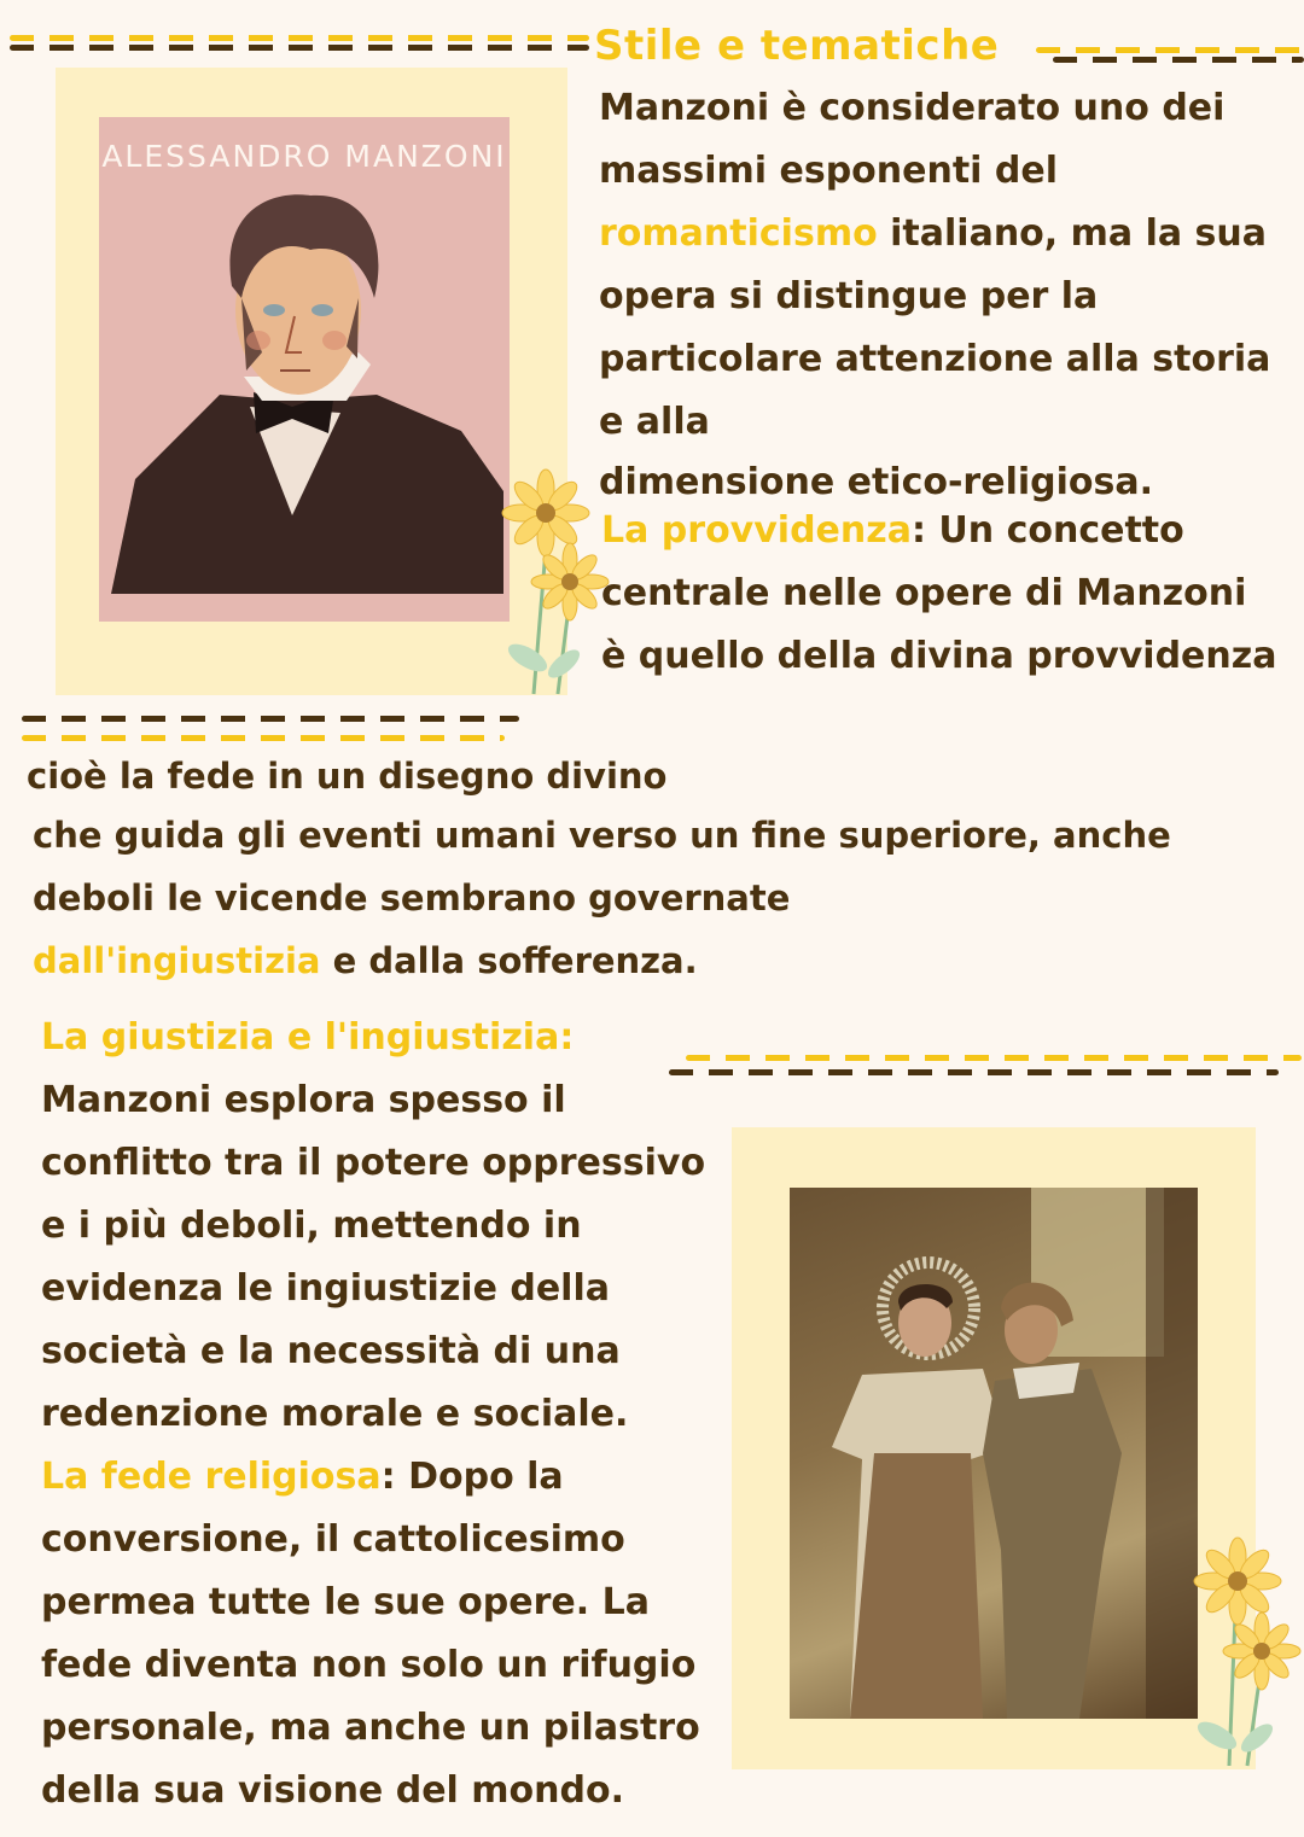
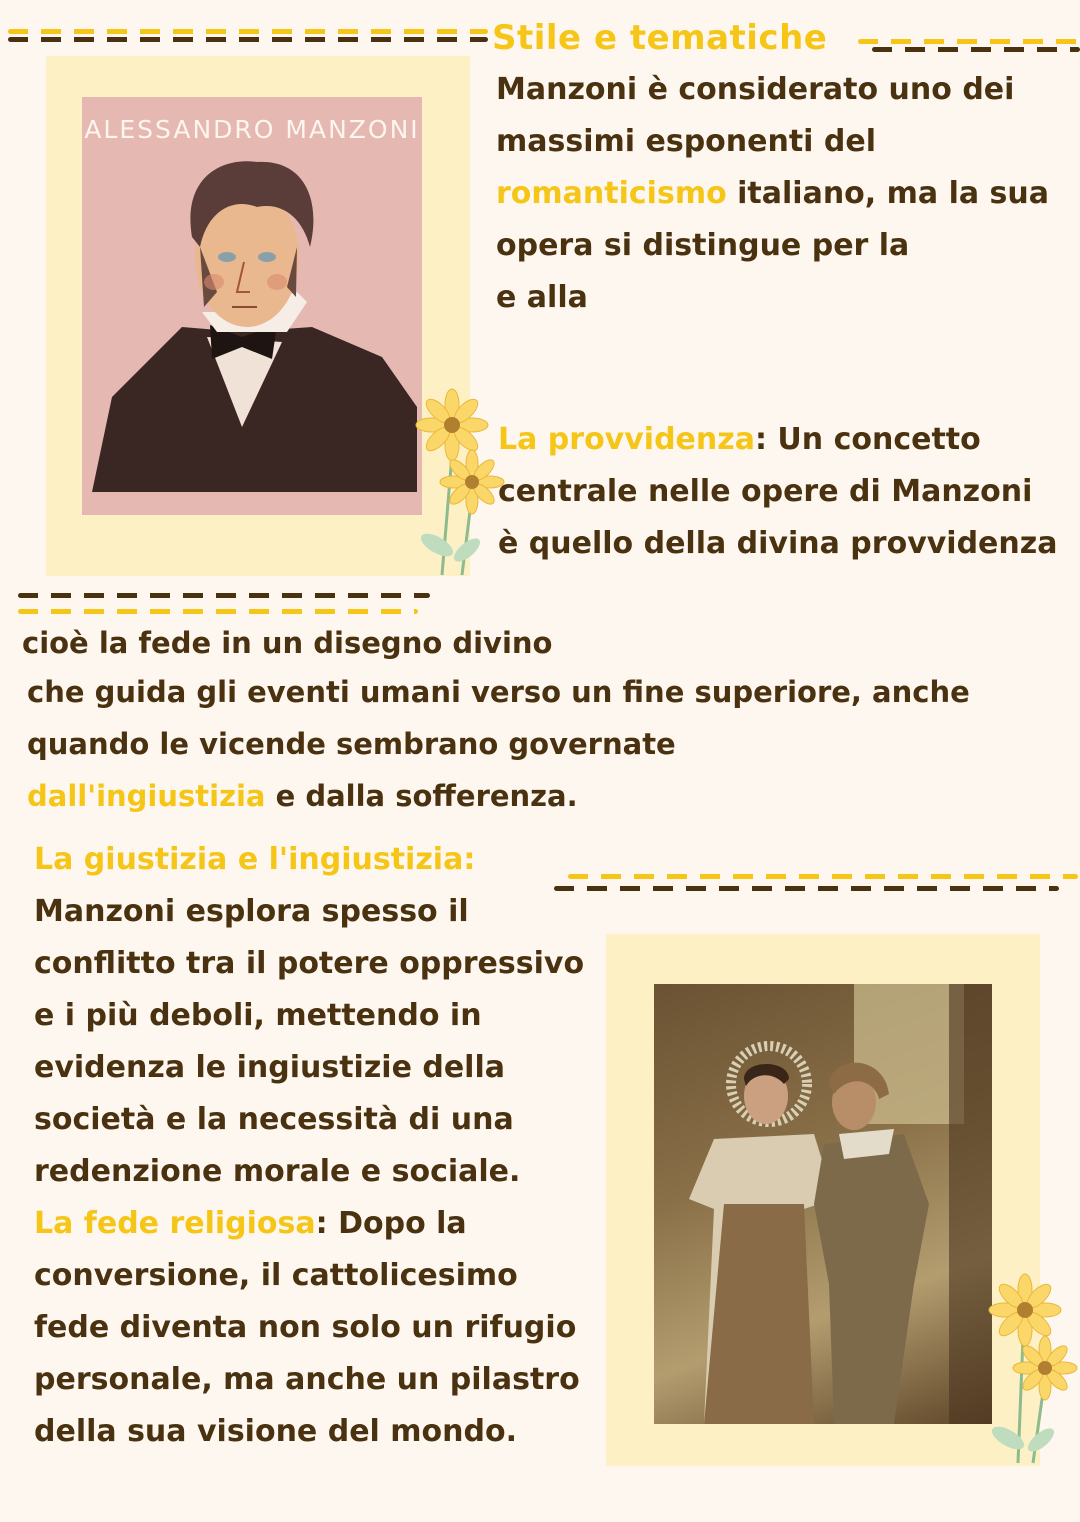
  Stile e tematiche
  ALESSANDRO MANZONI
  Manzoni è considerato uno dei
  massimi esponenti del
  romanticismo italiano, ma la sua
  opera si distingue per la
- particolare attenzione alla storia
  e alla
- dimensione etico-religiosa.
  La provvidenza: Un concetto
  centrale nelle opere di Manzoni
  è quello della divina provvidenza
  cioè la fede in un disegno divino
  che guida gli eventi umani verso un fine superiore, anche
- deboli le vicende sembrano governate
+ quando le vicende sembrano governate
  dall'ingiustizia e dalla sofferenza.
  La giustizia e l'ingiustizia:
  Manzoni esplora spesso il
  conflitto tra il potere oppressivo
  e i più deboli, mettendo in
  evidenza le ingiustizie della
  società e la necessità di una
  redenzione morale e sociale.
  La fede religiosa: Dopo la
  conversione, il cattolicesimo
- permea tutte le sue opere. La
  fede diventa non solo un rifugio
  personale, ma anche un pilastro
  della sua visione del mondo.
